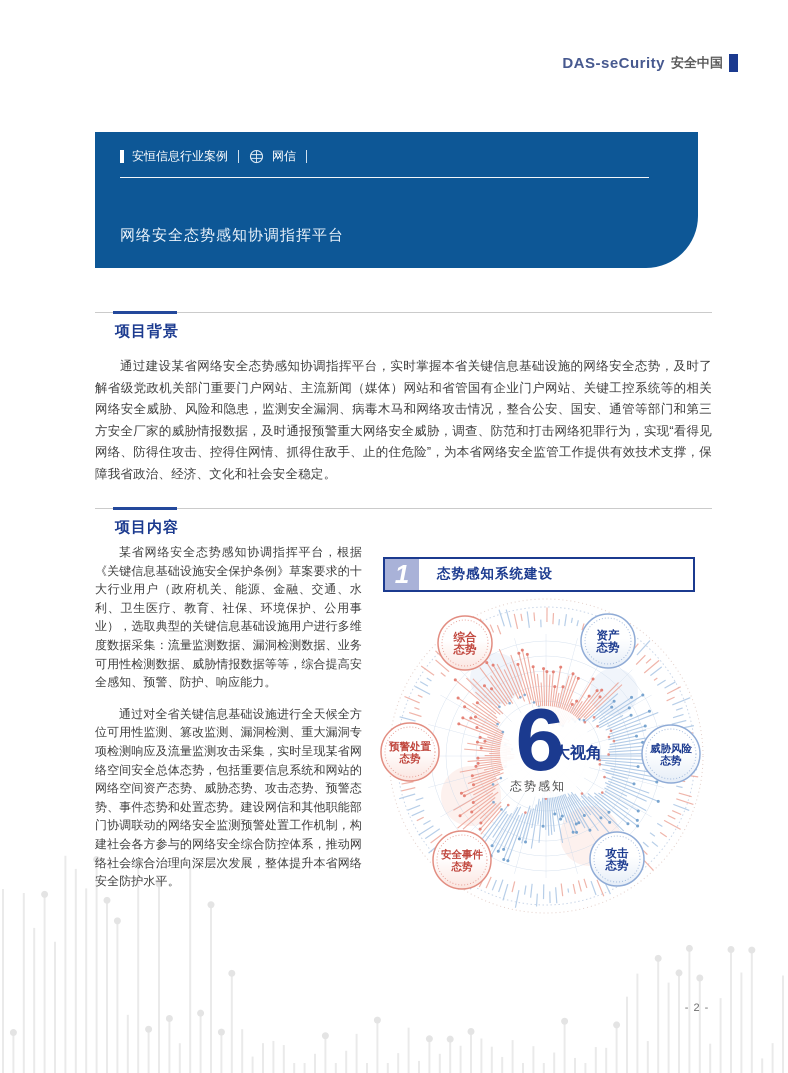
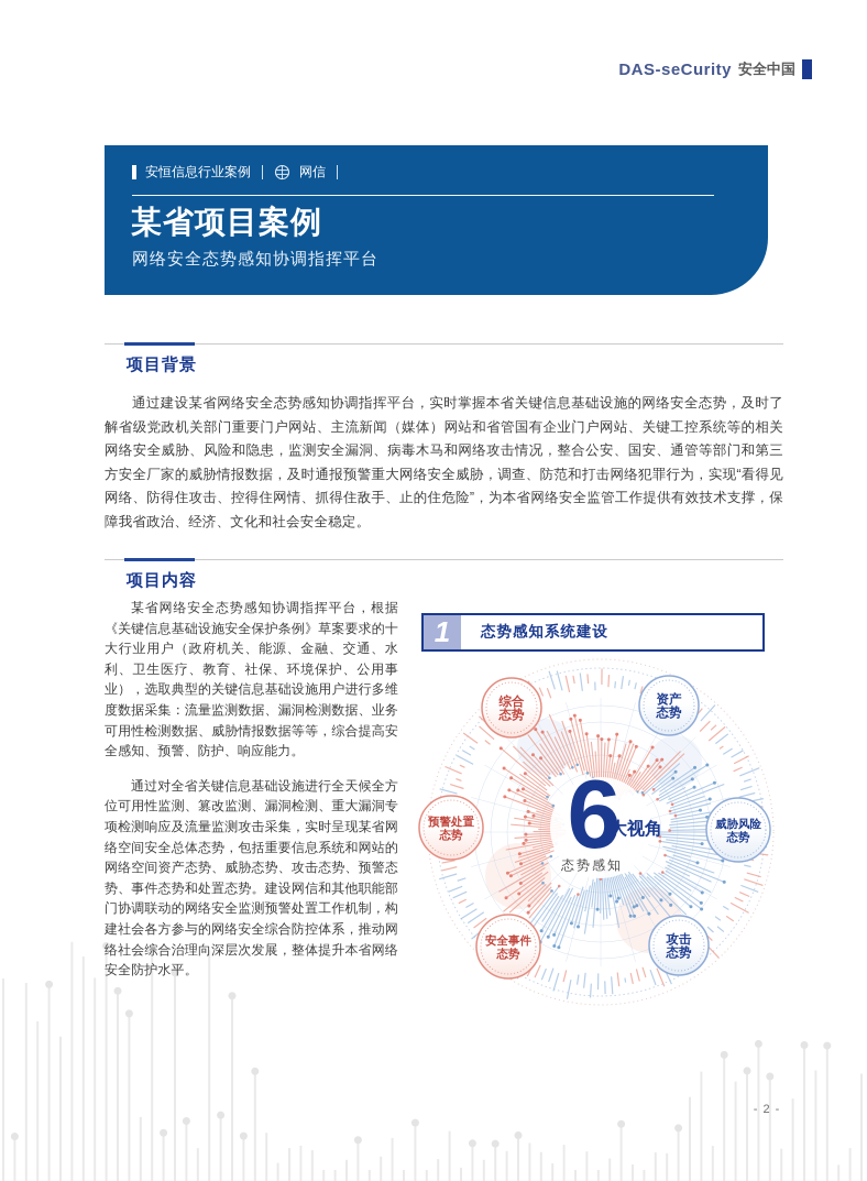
  DAS-seCurity
  安全中国
  安恒信息行业案例
  网信
+ 某省项目案例
  网络安全态势感知协调指挥平台
  项目背景
  通过建设某省网络安全态势感知协调指挥平台，实时掌握本省关键信息基础设施的网络安全态势，及时了解省级党政机关部门重要门户网站、主流新闻（媒体）网站和省管国有企业门户网站、关键工控系统等的相关网络安全威胁、风险和隐患，监测安全漏洞、病毒木马和网络攻击情况，整合公安、国安、通管等部门和第三方安全厂家的威胁情报数据，及时通报预警重大网络安全威胁，调查、防范和打击网络犯罪行为，实现“看得见网络、防得住攻击、控得住网情、抓得住敌手、止的住危险”，为本省网络安全监管工作提供有效技术支撑，保障我省政治、经济、文化和社会安全稳定。
  项目内容
  某省网络安全态势感知协调指挥平台，根据《关键信息基础设施安全保护条例》草案要求的十大行业用户（政府机关、能源、金融、交通、水利、卫生医疗、教育、社保、环境保护、公用事业），选取典型的关键信息基础设施用户进行多维度数据采集：流量监测数据、漏洞检测数据、业务可用性检测数据、威胁情报数据等等，综合提高安全感知、预警、防护、响应能力。
  通过对全省关键信息基础设施进行全天候全方位可用性监测、篡改监测、漏洞检测、重大漏洞专项检测响应及流量监测攻击采集，实时呈现某省网络空间安全总体态势，包括重要信息系统和网站的网络空间资产态势、威胁态势、攻击态势、预警态势、事件态势和处置态势。建设网信和其他职能部门协调联动的网络安全监测预警处置工作机制，构建社会各方参与的网络安全综合防控体系，推动网络社会综合治理向深层次发展，整体提升本省网络安全防护水平。
  1
  态势感知系统建设
  6
  大视角
  态势感知
  综合态势
  资产态势
  预警处置态势
  威胁风险态势
  安全事件态势
  攻击态势
  - 2 -
